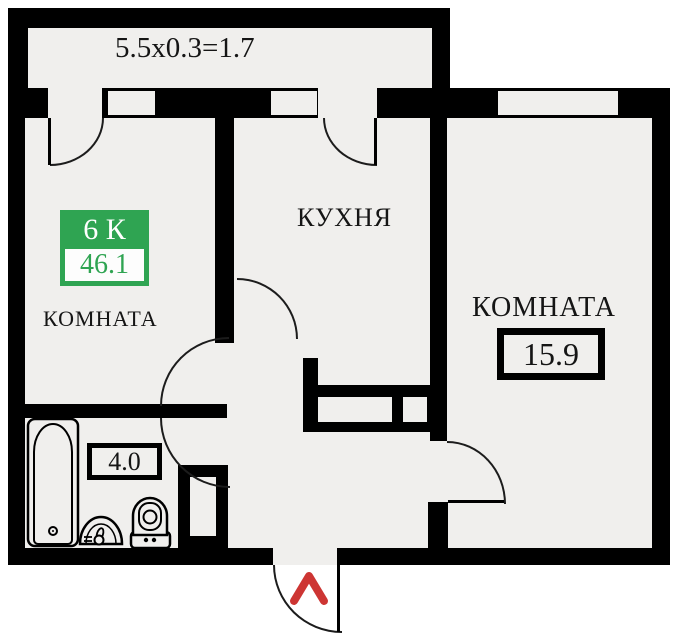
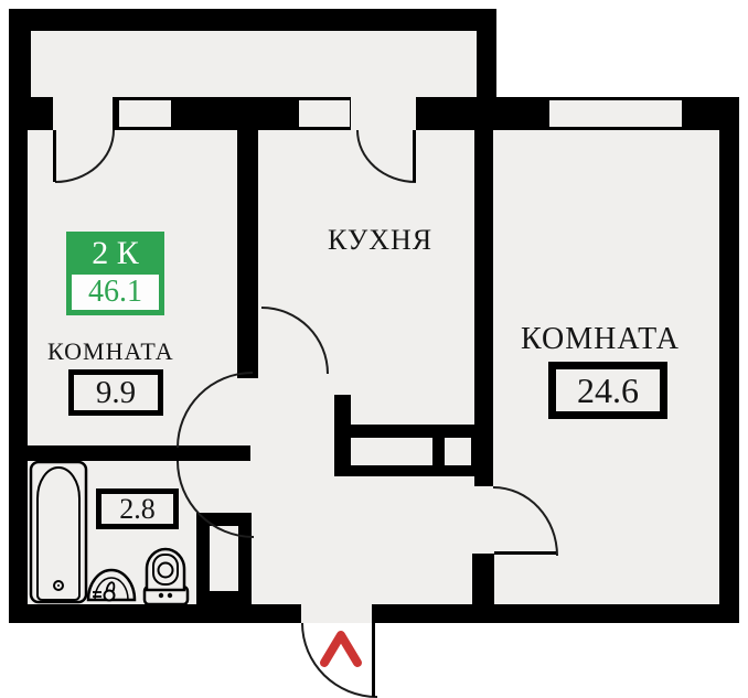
- 5.5x0.3=1.7
- 6 К
+ 2 К
  46.1
  КОМНАТА
+ 9.9
  КУХНЯ
  КОМНАТА
- 15.9
+ 24.6
- 4.0
+ 2.8
